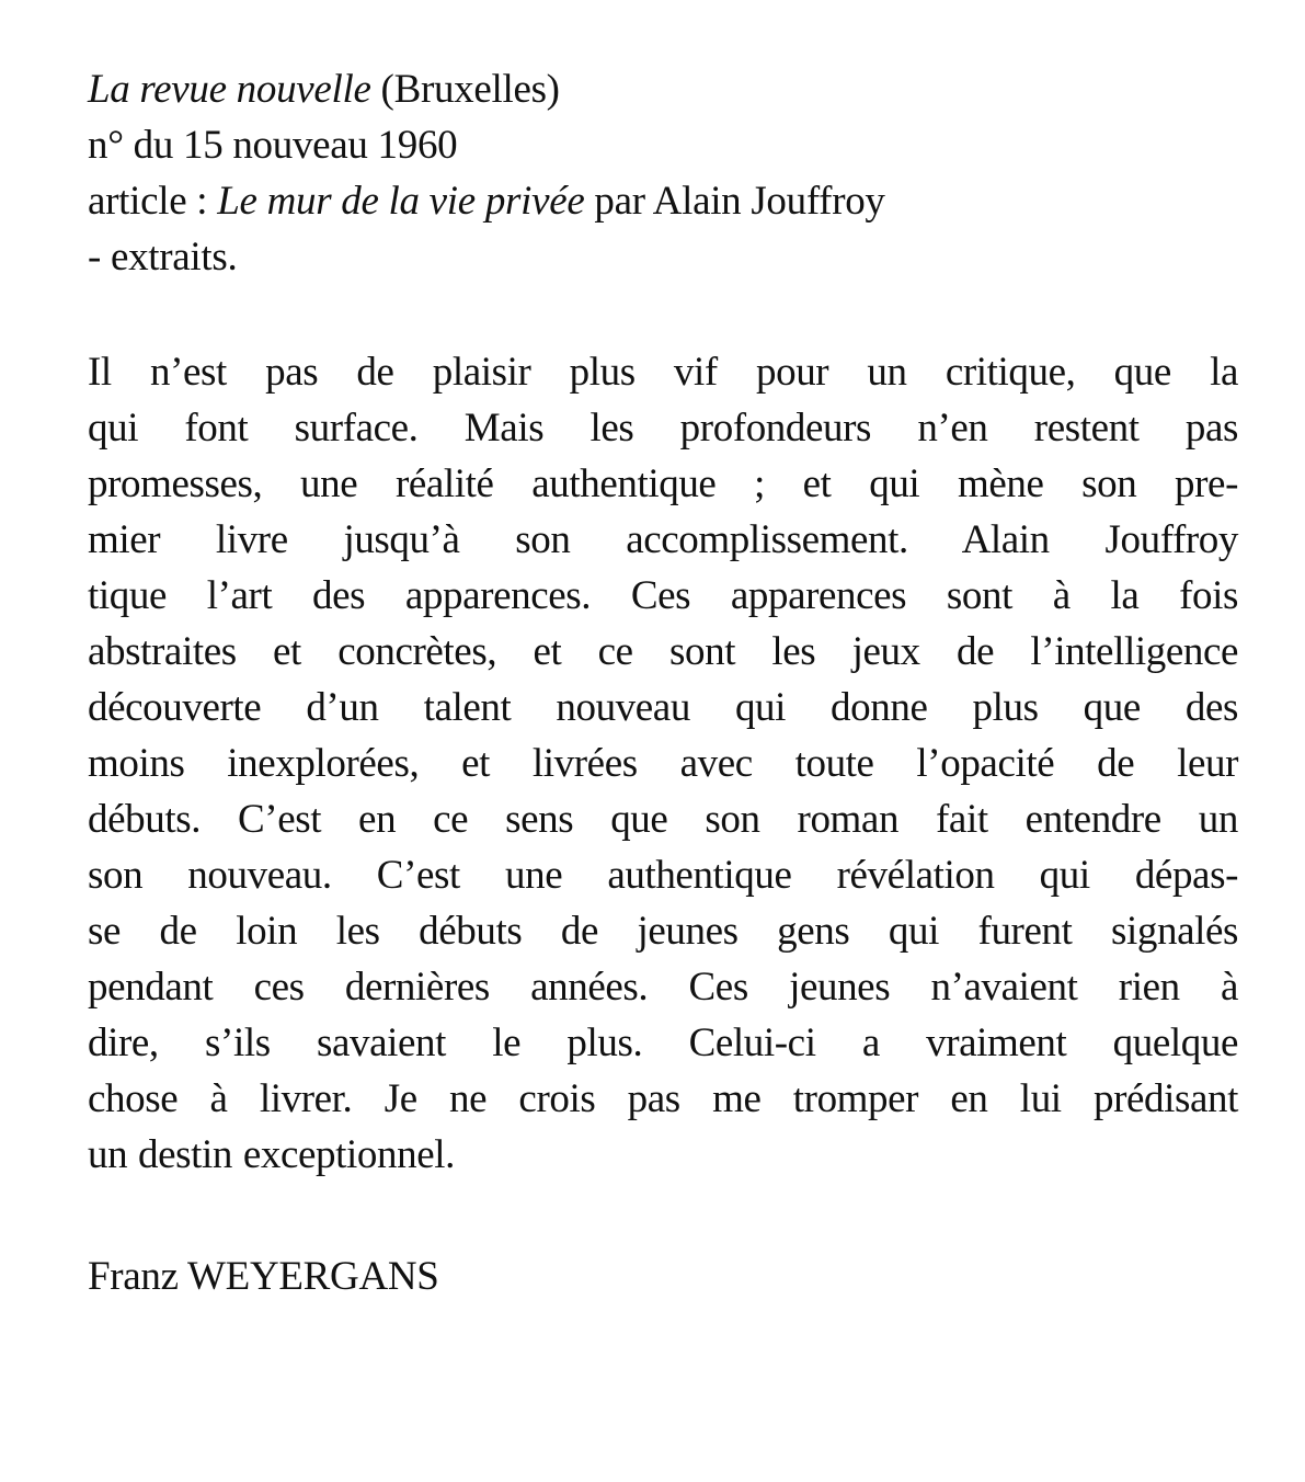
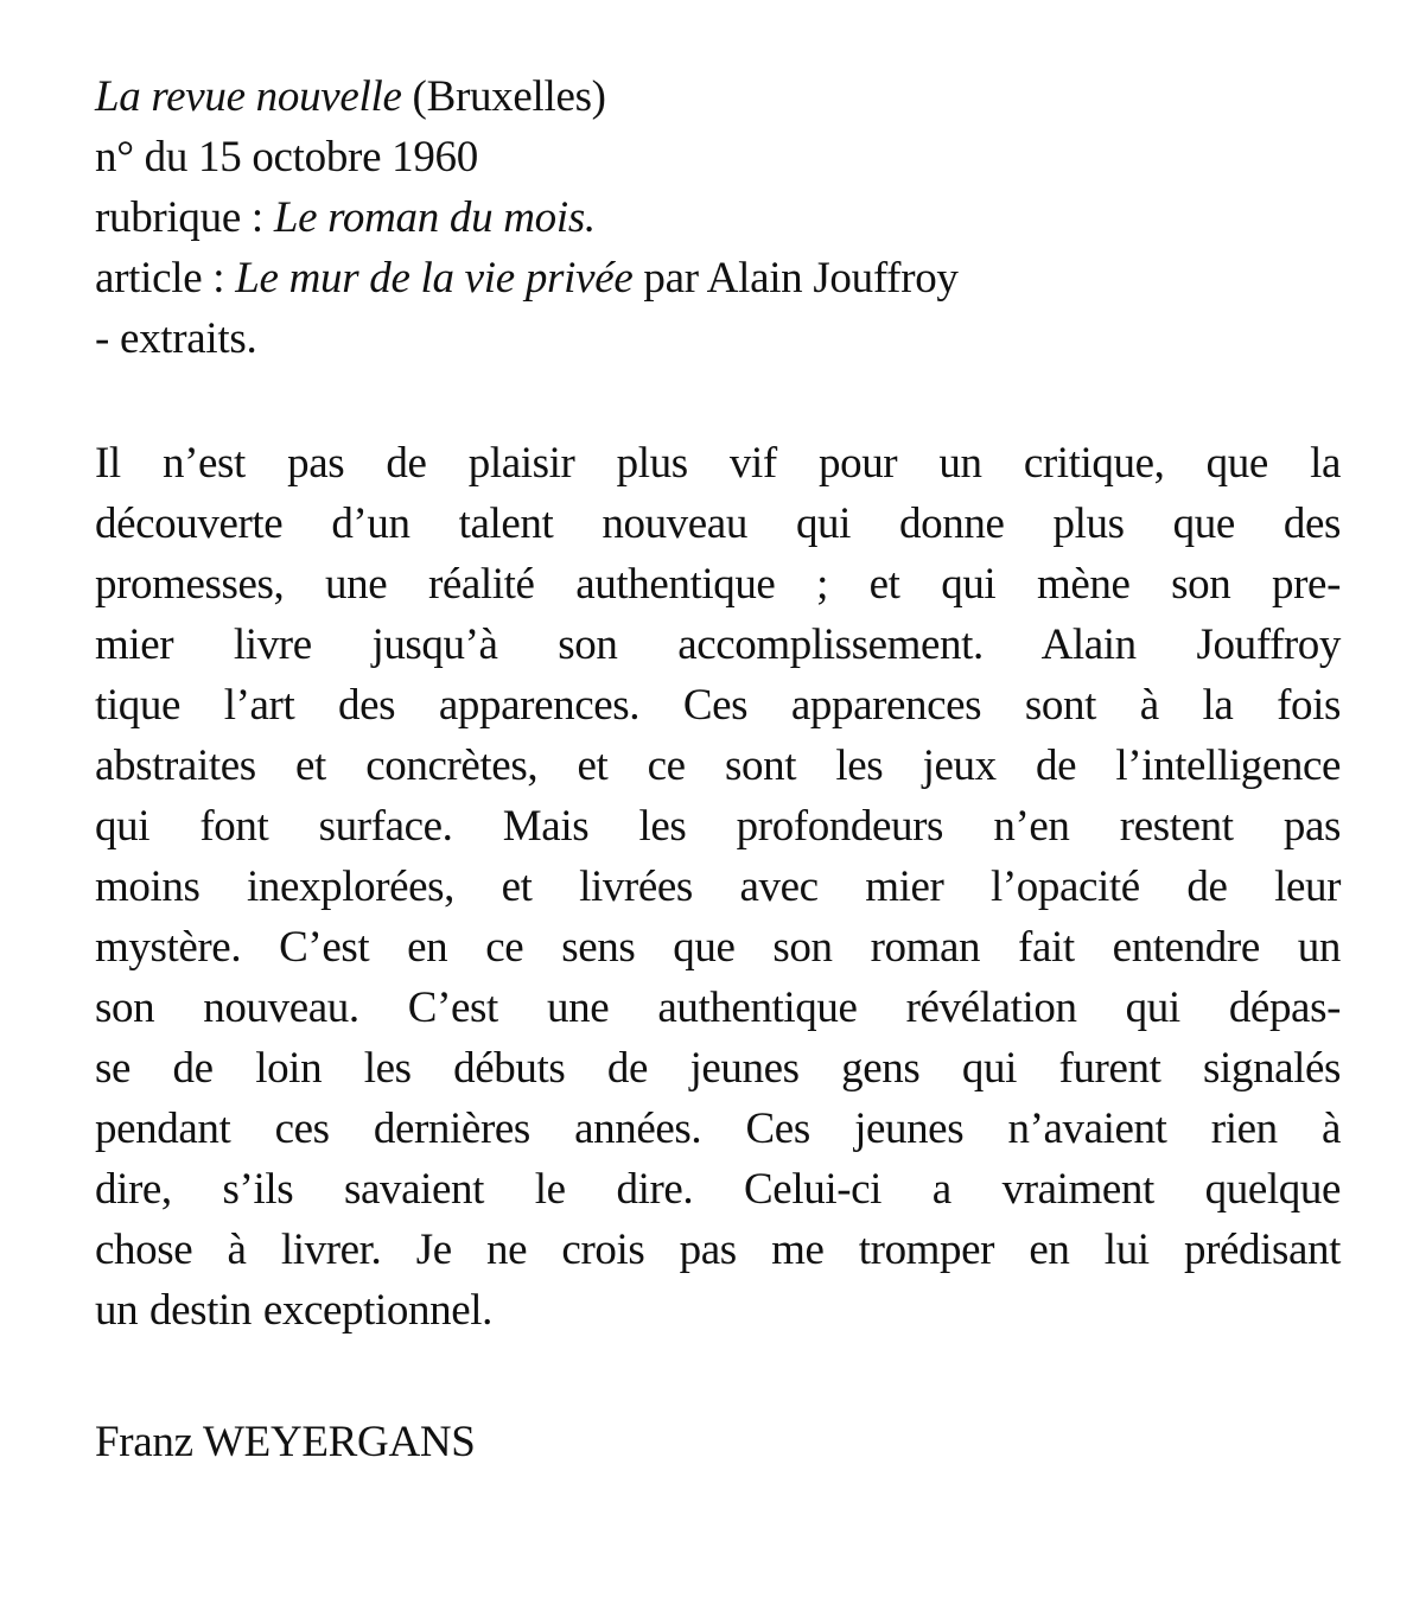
  La revue nouvelle (Bruxelles)
- n° du 15 nouveau 1960
+ n° du 15 octobre 1960
+ rubrique : Le roman du mois.
  article : Le mur de la vie privée par Alain Jouffroy
  - extraits.
  Il n’est pas de plaisir plus vif pour un critique, que la
- qui font surface. Mais les profondeurs n’en restent pas
+ découverte d’un talent nouveau qui donne plus que des
  promesses, une réalité authentique ; et qui mène son pre-
  mier livre jusqu’à son accomplissement. Alain Jouffroy
  tique l’art des apparences. Ces apparences sont à la fois
  abstraites et concrètes, et ce sont les jeux de l’intelligence
- découverte d’un talent nouveau qui donne plus que des
+ qui font surface. Mais les profondeurs n’en restent pas
- moins inexplorées, et livrées avec toute l’opacité de leur
+ moins inexplorées, et livrées avec mier l’opacité de leur
- débuts. C’est en ce sens que son roman fait entendre un
+ mystère. C’est en ce sens que son roman fait entendre un
  son nouveau. C’est une authentique révélation qui dépas-
  se de loin les débuts de jeunes gens qui furent signalés
  pendant ces dernières années. Ces jeunes n’avaient rien à
- dire, s’ils savaient le plus. Celui-ci a vraiment quelque
+ dire, s’ils savaient le dire. Celui-ci a vraiment quelque
  chose à livrer. Je ne crois pas me tromper en lui prédisant
  un destin exceptionnel.
  Franz WEYERGANS
